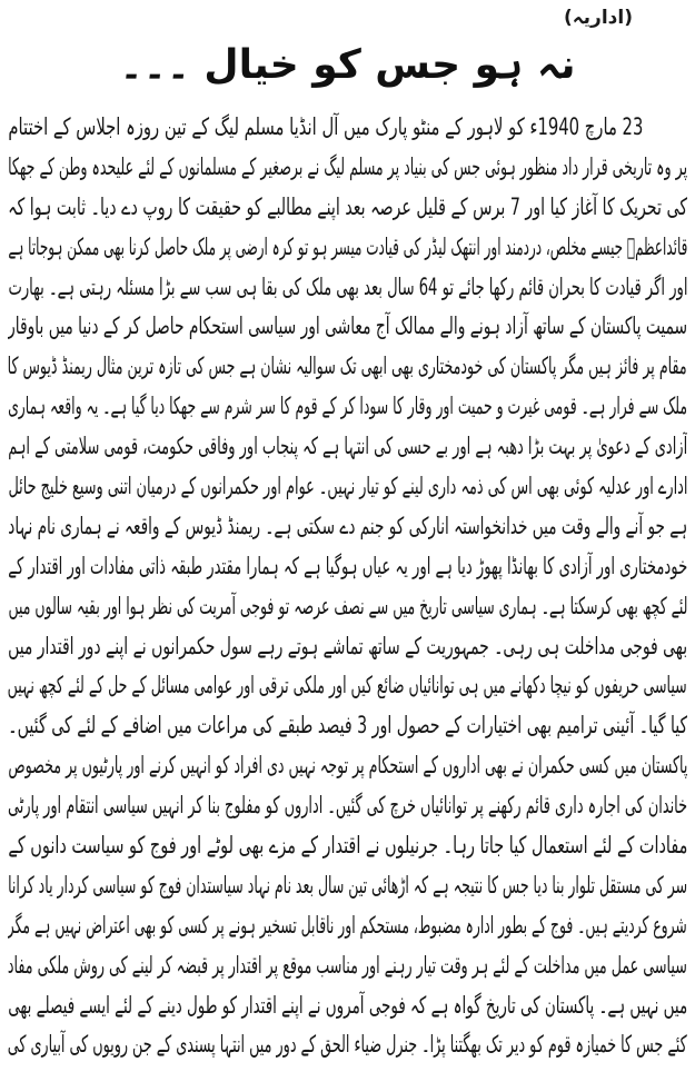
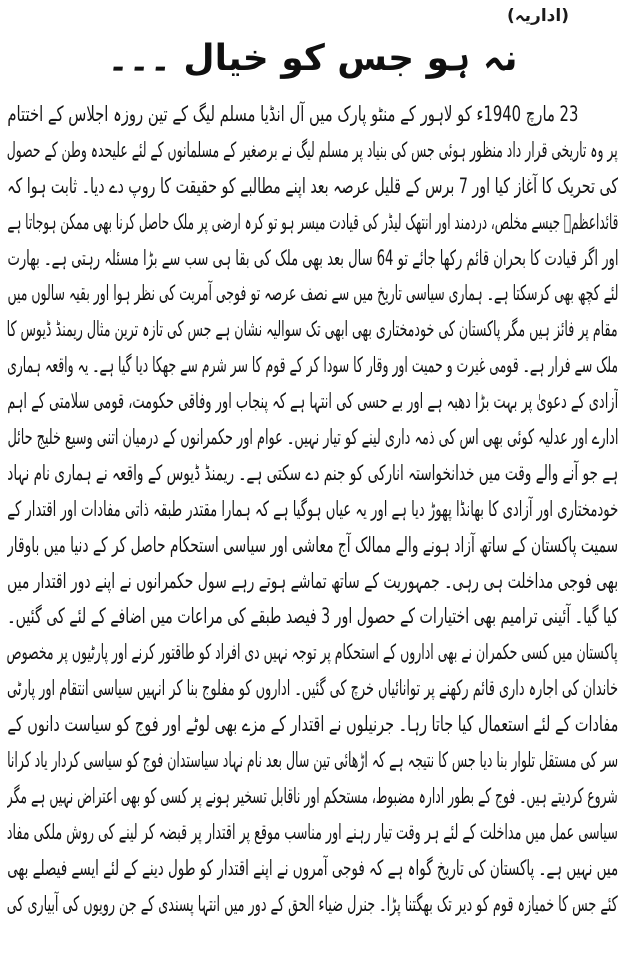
  (اداریہ)
  نہ ہو جس کو خیال ۔۔۔
  23 مارچ 1940ء کو لاہور کے منٹو پارک میں آل انڈیا مسلم لیگ کے تین روزہ اجلاس کے اختتام
- پر وہ تاریخی قرار داد منظور ہوئی جس کی بنیاد پر مسلم لیگ نے برصغیر کے مسلمانوں کے لئے علیحدہ وطن کے جھکا
+ پر وہ تاریخی قرار داد منظور ہوئی جس کی بنیاد پر مسلم لیگ نے برصغیر کے مسلمانوں کے لئے علیحدہ وطن کے حصول
  کی تحریک کا آغاز کیا اور 7 برس کے قلیل عرصہ بعد اپنے مطالبے کو حقیقت کا روپ دے دیا۔ ثابت ہوا کہ
  قائداعظمؒ جیسے مخلص، دردمند اور انتھک لیڈر کی قیادت میسر ہو تو کرہ ارضی پر ملک حاصل کرنا بھی ممکن ہوجاتا ہے
  اور اگر قیادت کا بحران قائم رکھا جائے تو 64 سال بعد بھی ملک کی بقا ہی سب سے بڑا مسئلہ رہتی ہے۔ بھارت
- سمیت پاکستان کے ساتھ آزاد ہونے والے ممالک آج معاشی اور سیاسی استحکام حاصل کر کے دنیا میں باوقار
+ لئے کچھ بھی کرسکتا ہے۔ ہماری سیاسی تاریخ میں سے نصف عرصہ تو فوجی آمریت کی نظر ہوا اور بقیہ سالوں میں
  مقام پر فائز ہیں مگر پاکستان کی خودمختاری بھی ابھی تک سوالیہ نشان ہے جس کی تازہ ترین مثال ریمنڈ ڈیوس کا
  ملک سے فرار ہے۔ قومی غیرت و حمیت اور وقار کا سودا کر کے قوم کا سر شرم سے جھکا دیا گیا ہے۔ یہ واقعہ ہماری
  آزادی کے دعویٰ پر بہت بڑا دھبہ ہے اور بے حسی کی انتہا ہے کہ پنجاب اور وفاقی حکومت، قومی سلامتی کے اہم
  ادارے اور عدلیہ کوئی بھی اس کی ذمہ داری لینے کو تیار نہیں۔ عوام اور حکمرانوں کے درمیان اتنی وسیع خلیج حائل
  ہے جو آنے والے وقت میں خدانخواستہ انارکی کو جنم دے سکتی ہے۔ ریمنڈ ڈیوس کے واقعہ نے ہماری نام نہاد
  خودمختاری اور آزادی کا بھانڈا پھوڑ دیا ہے اور یہ عیاں ہوگیا ہے کہ ہمارا مقتدر طبقہ ذاتی مفادات اور اقتدار کے
- لئے کچھ بھی کرسکتا ہے۔ ہماری سیاسی تاریخ میں سے نصف عرصہ تو فوجی آمریت کی نظر ہوا اور بقیہ سالوں میں
+ سمیت پاکستان کے ساتھ آزاد ہونے والے ممالک آج معاشی اور سیاسی استحکام حاصل کر کے دنیا میں باوقار
  بھی فوجی مداخلت ہی رہی۔ جمہوریت کے ساتھ تماشے ہوتے رہے سول حکمرانوں نے اپنے دور اقتدار میں
- سیاسی حریفوں کو نیچا دکھانے میں ہی توانائیاں ضائع کیں اور ملکی ترقی اور عوامی مسائل کے حل کے لئے کچھ نہیں
  کیا گیا۔ آئینی ترامیم بھی اختیارات کے حصول اور 3 فیصد طبقے کی مراعات میں اضافے کے لئے کی گئیں۔
- پاکستان میں کسی حکمران نے بھی اداروں کے استحکام پر توجہ نہیں دی افراد کو انہیں کرنے اور پارٹیوں پر مخصوص
+ پاکستان میں کسی حکمران نے بھی اداروں کے استحکام پر توجہ نہیں دی افراد کو طاقتور کرنے اور پارٹیوں پر مخصوص
  خاندان کی اجارہ داری قائم رکھنے پر توانائیاں خرچ کی گئیں۔ اداروں کو مفلوج بنا کر انہیں سیاسی انتقام اور پارٹی
  مفادات کے لئے استعمال کیا جاتا رہا۔ جرنیلوں نے اقتدار کے مزے بھی لوٹے اور فوج کو سیاست دانوں کے
  سر کی مستقل تلوار بنا دیا جس کا نتیجہ ہے کہ اڑھائی تین سال بعد نام نہاد سیاستدان فوج کو سیاسی کردار یاد کرانا
  شروع کردیتے ہیں۔ فوج کے بطور ادارہ مضبوط، مستحکم اور ناقابل تسخیر ہونے پر کسی کو بھی اعتراض نہیں ہے مگر
  سیاسی عمل میں مداخلت کے لئے ہر وقت تیار رہنے اور مناسب موقع پر اقتدار پر قبضہ کر لینے کی روش ملکی مفاد
  میں نہیں ہے۔ پاکستان کی تاریخ گواہ ہے کہ فوجی آمروں نے اپنے اقتدار کو طول دینے کے لئے ایسے فیصلے بھی
  کئے جس کا خمیازہ قوم کو دیر تک بھگتنا پڑا۔ جنرل ضیاء الحق کے دور میں انتہا پسندی کے جن رویوں کی آبیاری کی
